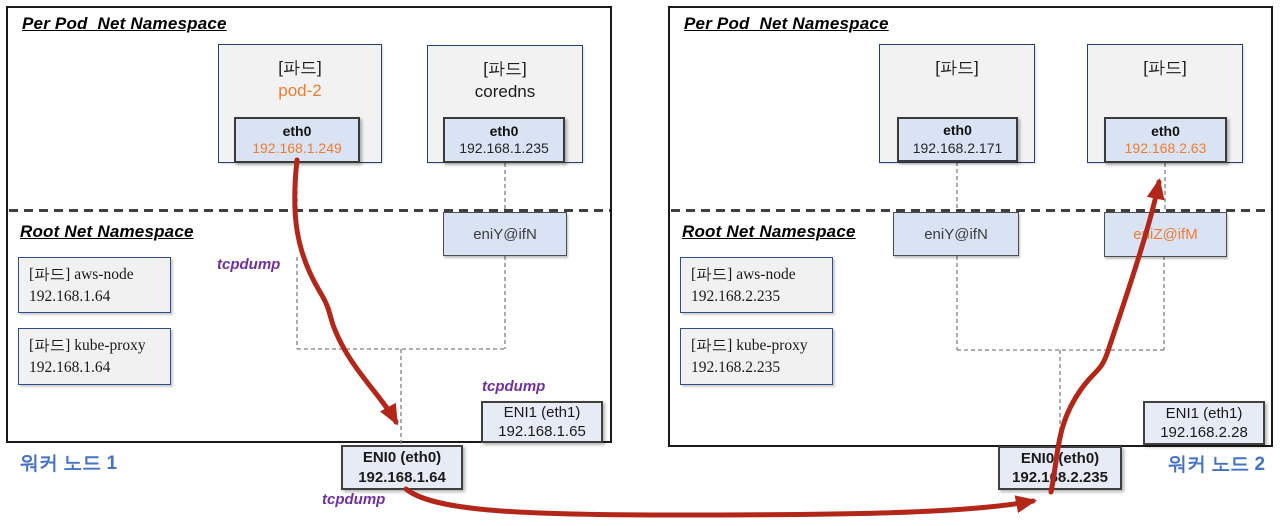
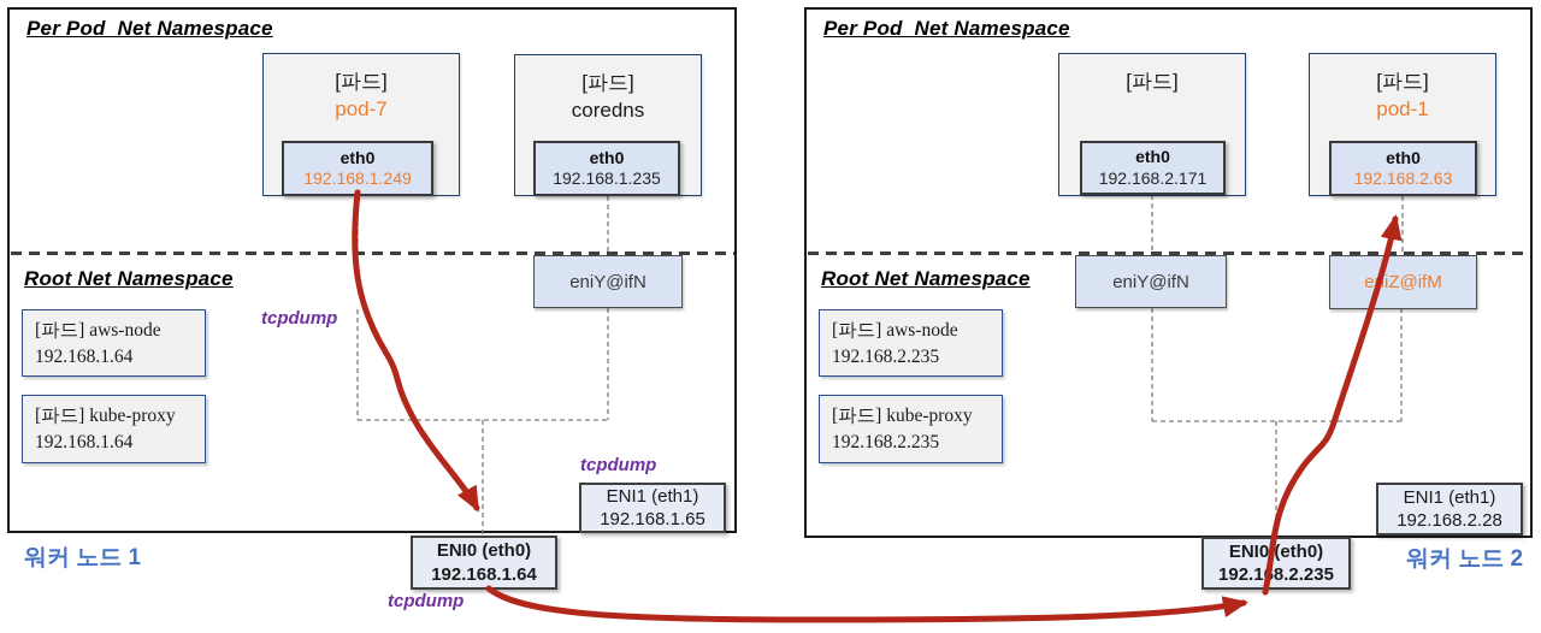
  Per Pod Net Namespace
  Root Net Namespace
  Per Pod Net Namespace
  Root Net Namespace
  [파드]
- pod-2
+ pod-7
  eth0
  192.168.1.249
  [파드]
  coredns
  eth0
  192.168.1.235
  eniY@ifN
  [파드] aws-node
  192.168.1.64
  [파드] kube-proxy
  192.168.1.64
  ENI1 (eth1)
  192.168.1.65
  ENI0 (eth0)
  192.168.1.64
  tcpdump
  tcpdump
  tcpdump
  워커 노드 1
  [파드]
  eth0
  192.168.2.171
  [파드]
+ pod-1
  eth0
  192.168.2.63
  eniY@ifN
  eiZ@ifM
  [파드] aws-node
  192.168.2.235
  [파드] kube-proxy
  192.168.2.235
  ENI1 (eth1)
  192.168.2.28
  ENI0 (eth0)
  192.18.2.235
  워커 노드 2
